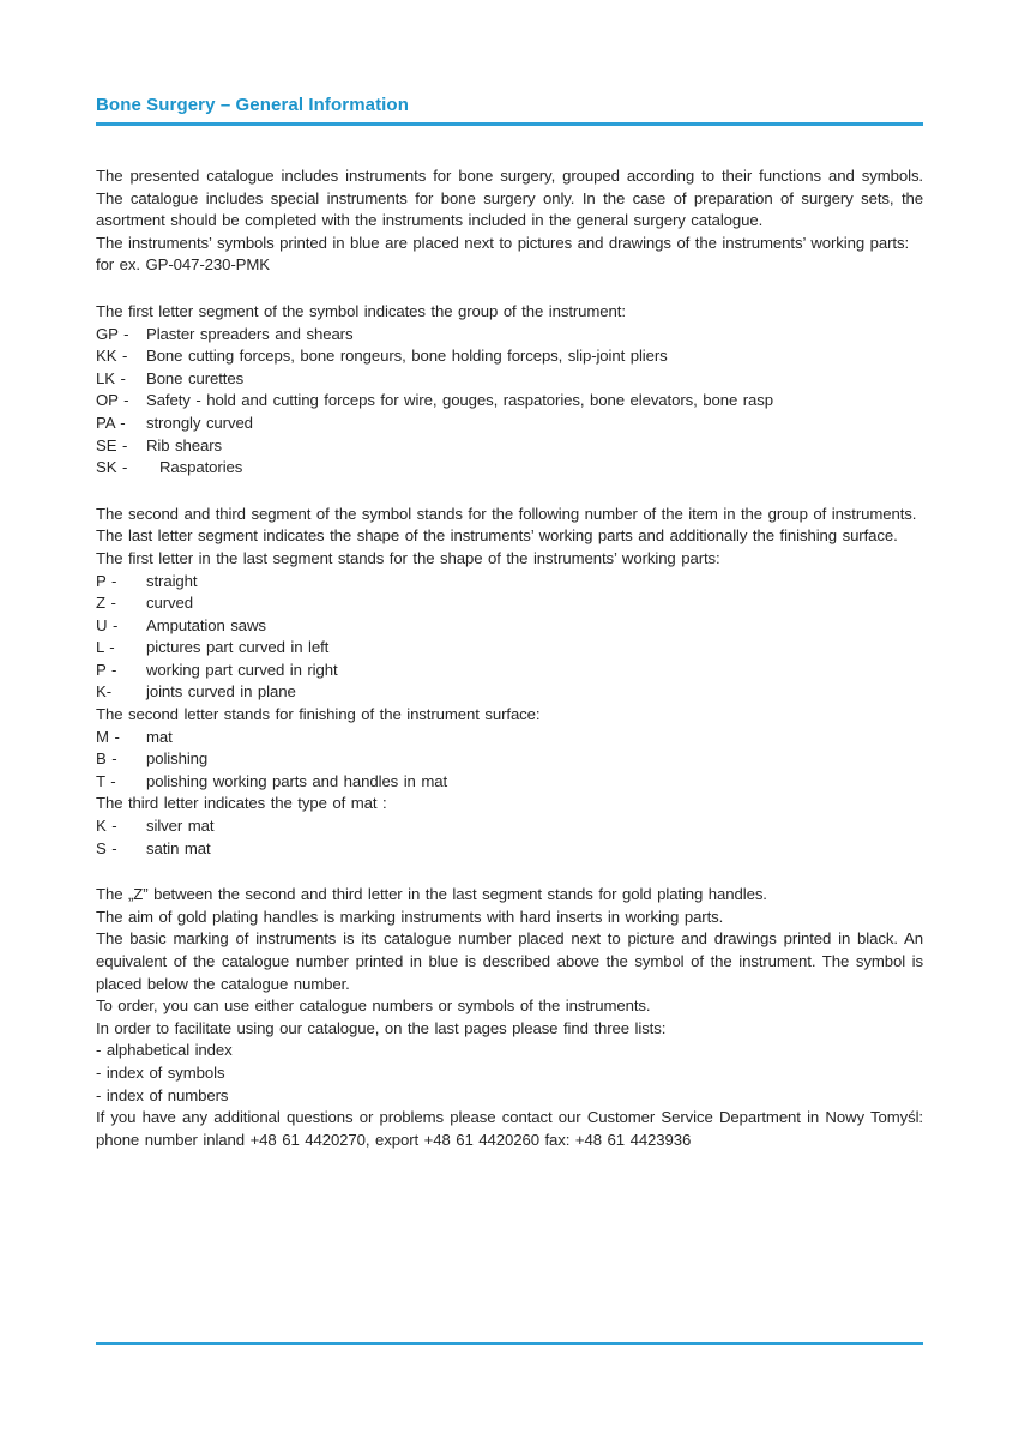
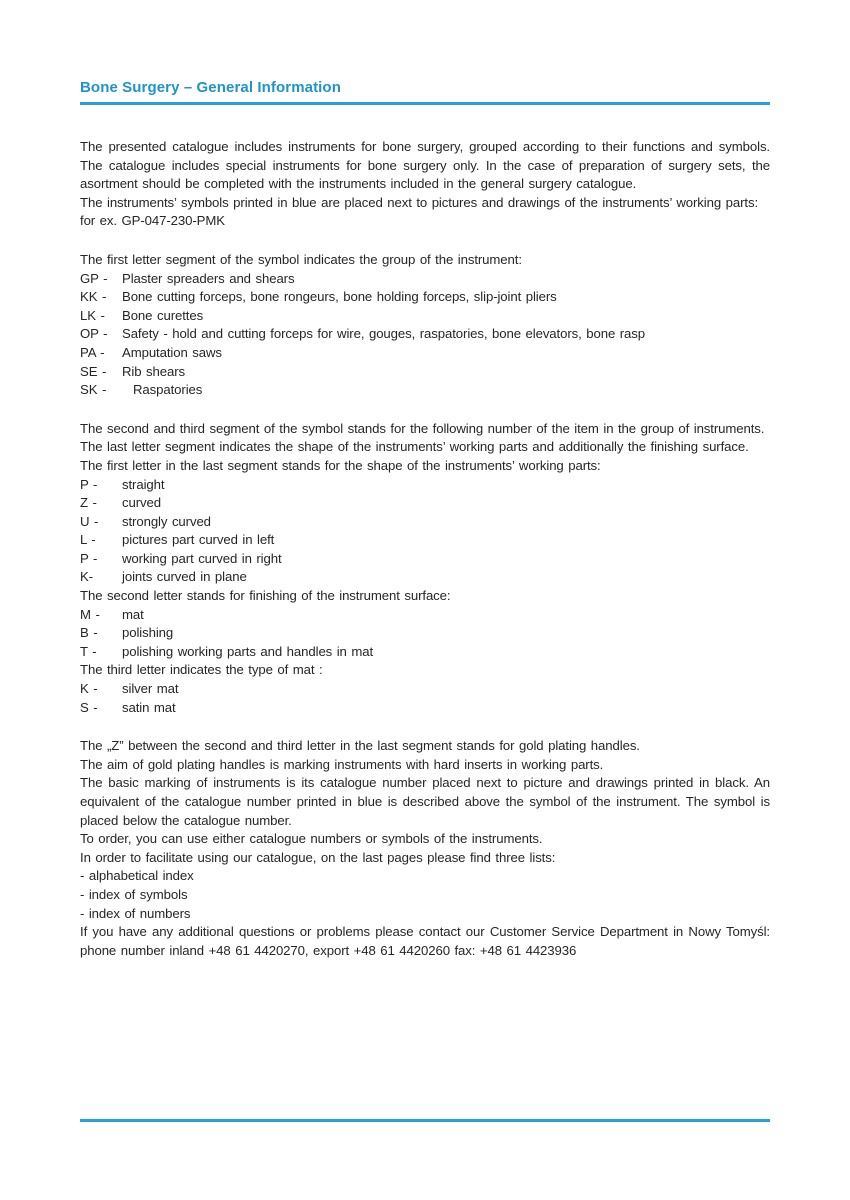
  Bone Surgery – General Information
  The presented catalogue includes instruments for bone surgery, grouped according to their functions and symbols. The catalogue includes special instruments for bone surgery only. In the case of preparation of surgery sets, the asortment should be completed with the instruments included in the general surgery catalogue.
  The instruments’ symbols printed in blue are placed next to pictures and drawings of the instruments’ working parts:
  for ex. GP-047-230-PMK
  The first letter segment of the symbol indicates the group of the instrument:
  GP -
  Plaster spreaders and shears
  KK -
  Bone cutting forceps, bone rongeurs, bone holding forceps, slip-joint pliers
  LK -
  Bone curettes
  OP -
  Safety - hold and cutting forceps for wire, gouges, raspatories, bone elevators, bone rasp
  PA -
- strongly curved
+ Amputation saws
  SE -
  Rib shears
  SK -
  Raspatories
  The second and third segment of the symbol stands for the following number of the item in the group of instruments.
  The last letter segment indicates the shape of the instruments’ working parts and additionally the finishing surface.
  The first letter in the last segment stands for the shape of the instruments’ working parts:
  P -
  straight
  Z -
  curved
  U -
- Amputation saws
+ strongly curved
  L -
  pictures part curved in left
  P -
  working part curved in right
  K-
  joints curved in plane
  The second letter stands for finishing of the instrument surface:
  M -
  mat
  B -
  polishing
  T -
  polishing working parts and handles in mat
  The third letter indicates the type of mat :
  K -
  silver mat
  S -
  satin mat
  The „Z” between the second and third letter in the last segment stands for gold plating handles.
  The aim of gold plating handles is marking instruments with hard inserts in working parts.
  The basic marking of instruments is its catalogue number placed next to picture and drawings printed in black. An equivalent of the catalogue number printed in blue is described above the symbol of the instrument. The symbol is placed below the catalogue number.
  To order, you can use either catalogue numbers or symbols of the instruments.
  In order to facilitate using our catalogue, on the last pages please find three lists:
  - alphabetical index
  - index of symbols
  - index of numbers
  If you have any additional questions or problems please contact our Customer Service Department in Nowy Tomyśl: phone number inland +48 61 4420270, export +48 61 4420260 fax: +48 61 4423936
